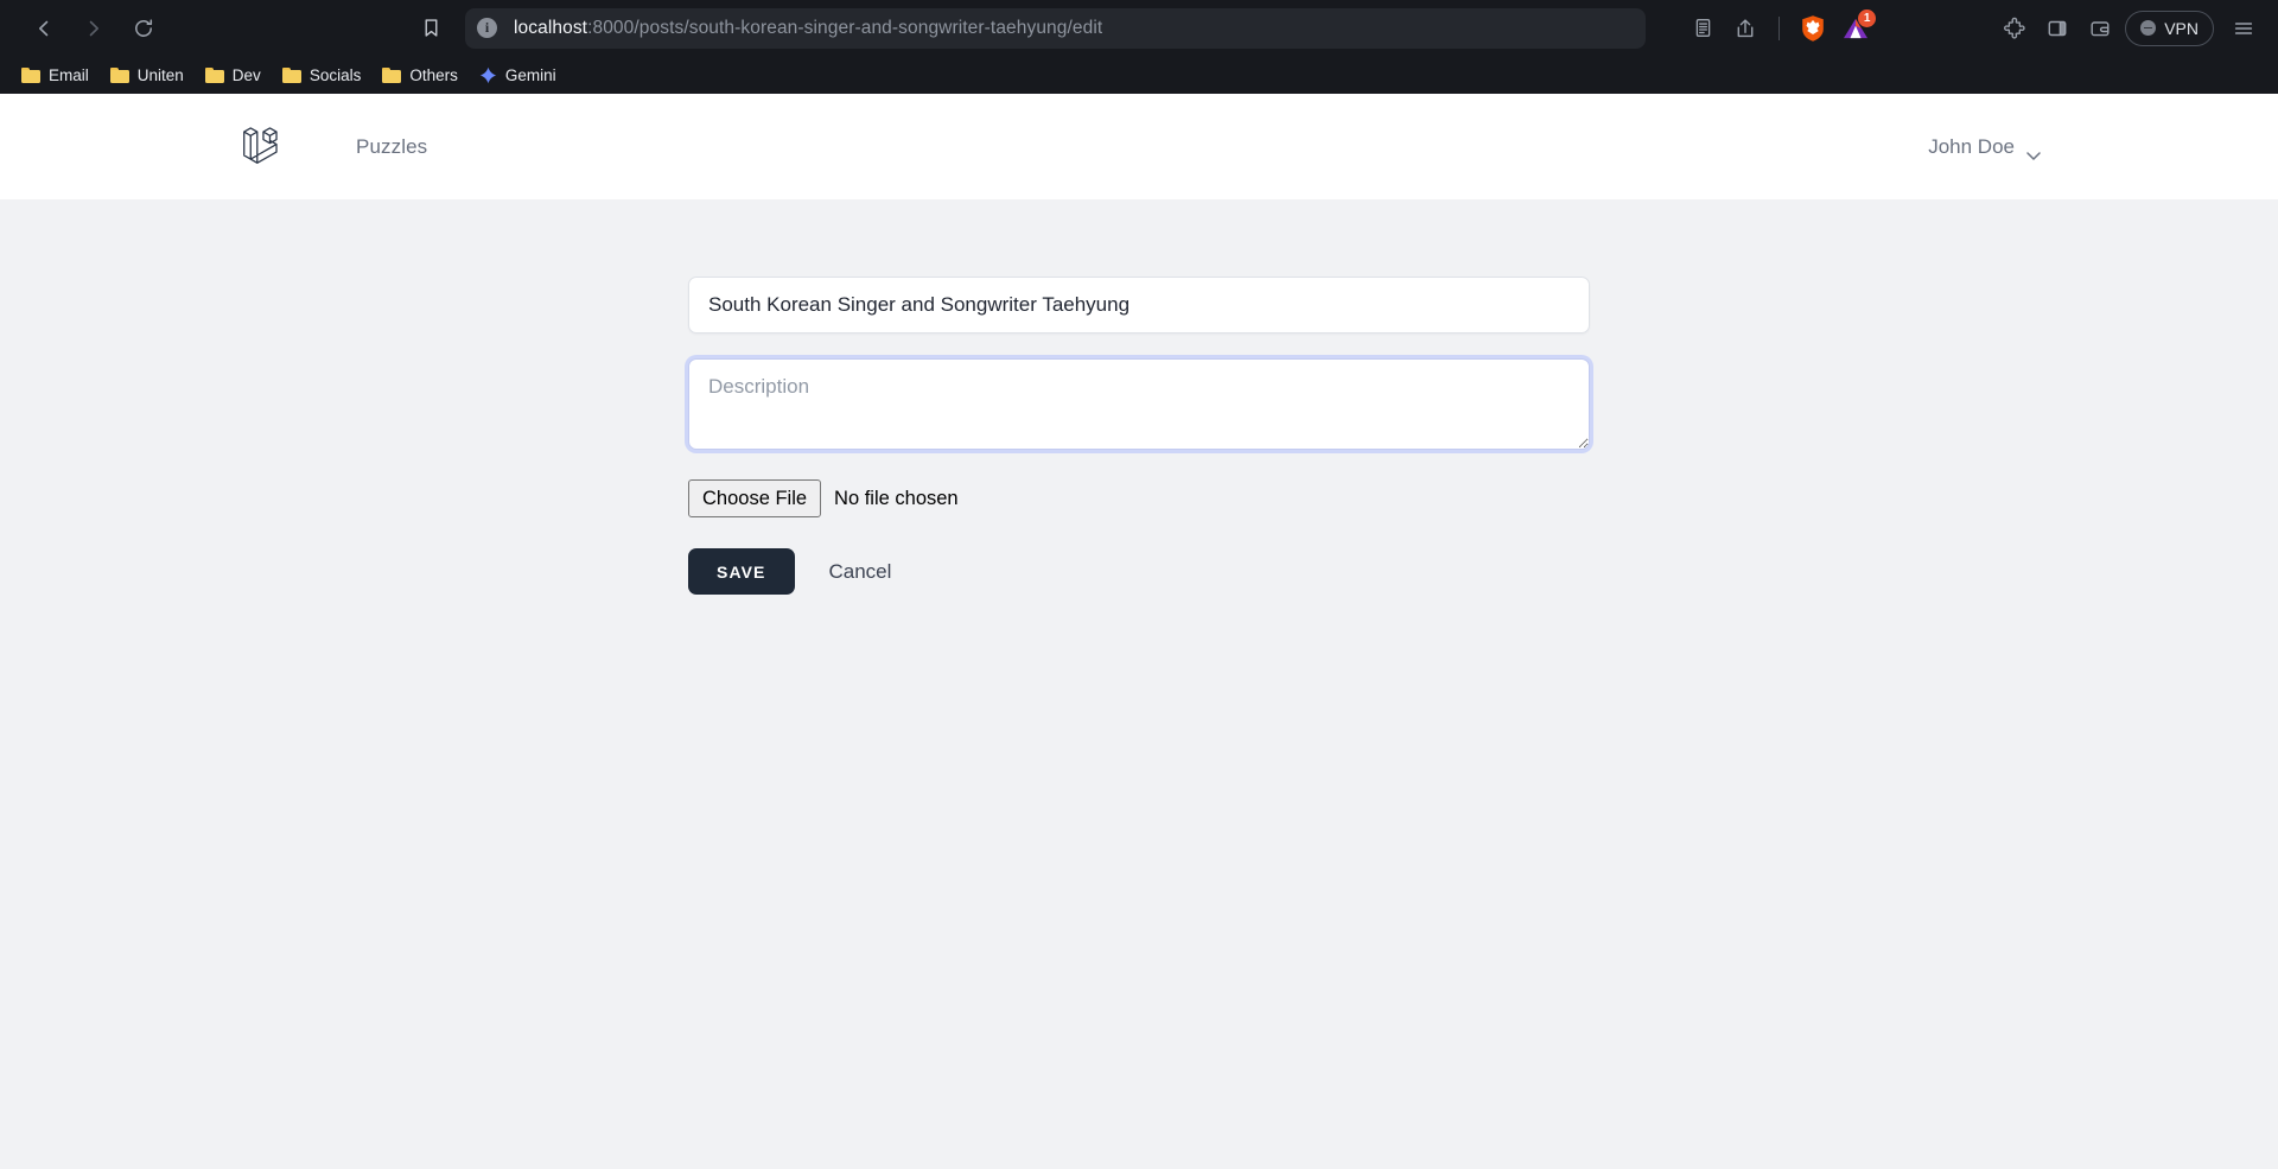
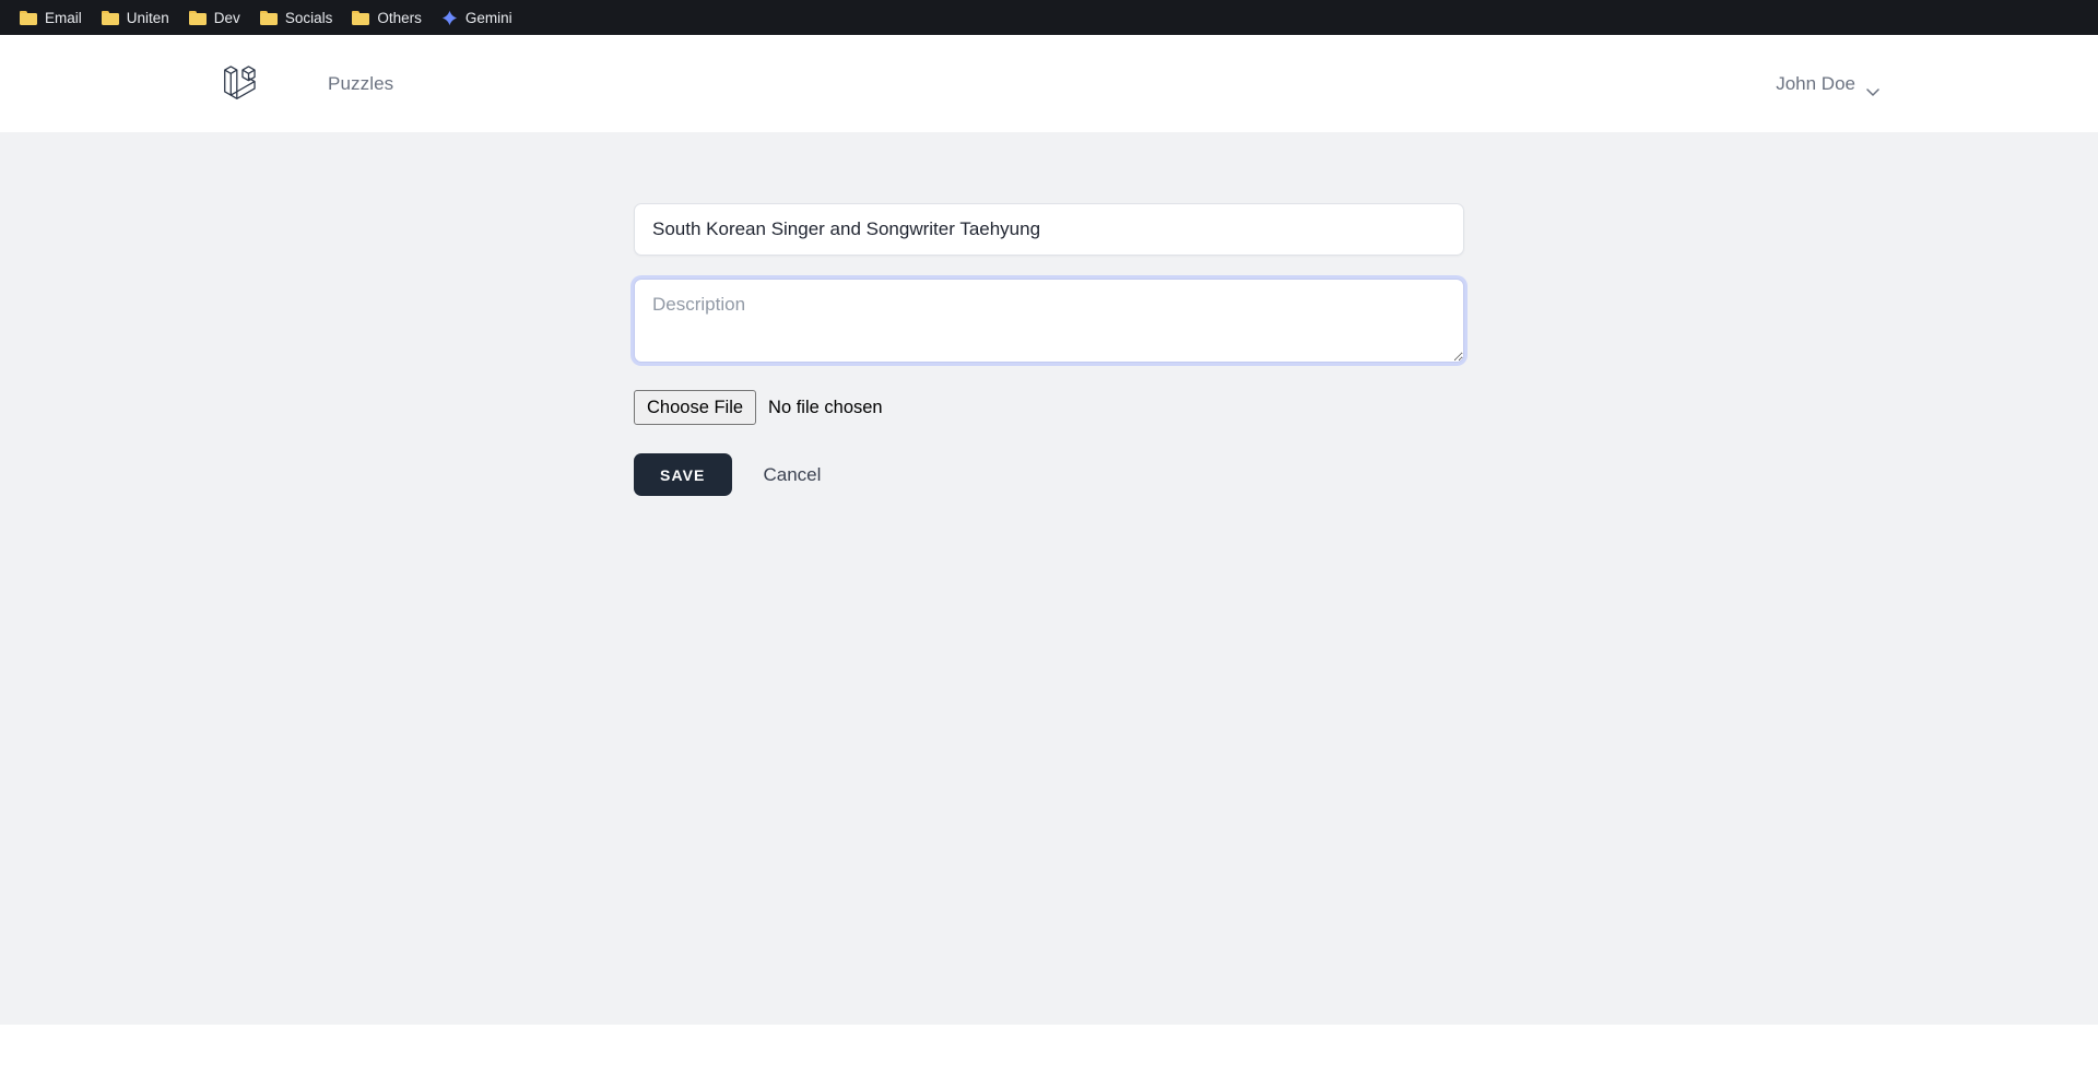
- i
- localhost:8000/posts/south-korean-singer-and-songwriter-taehyung/edit
- 1
- VPN
  Email
  Uniten
  Dev
  Socials
  Others
  Gemini
  Puzzles
  John Doe
  South Korean Singer and Songwriter Taehyung
  Description
  Choose File
  No file chosen
  SAVE
  Cancel
